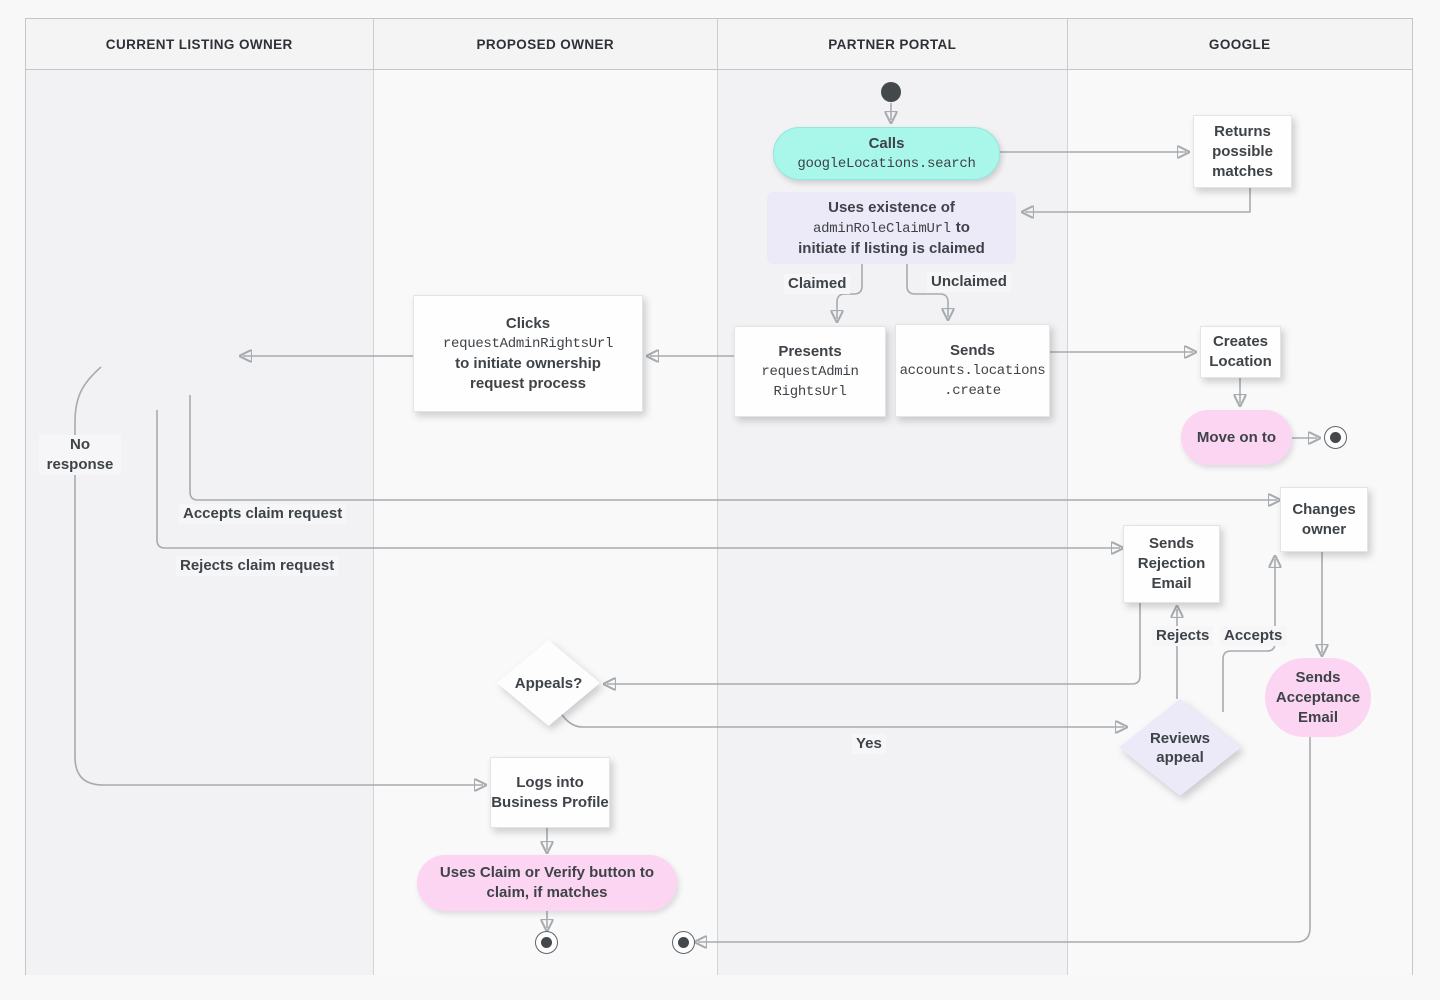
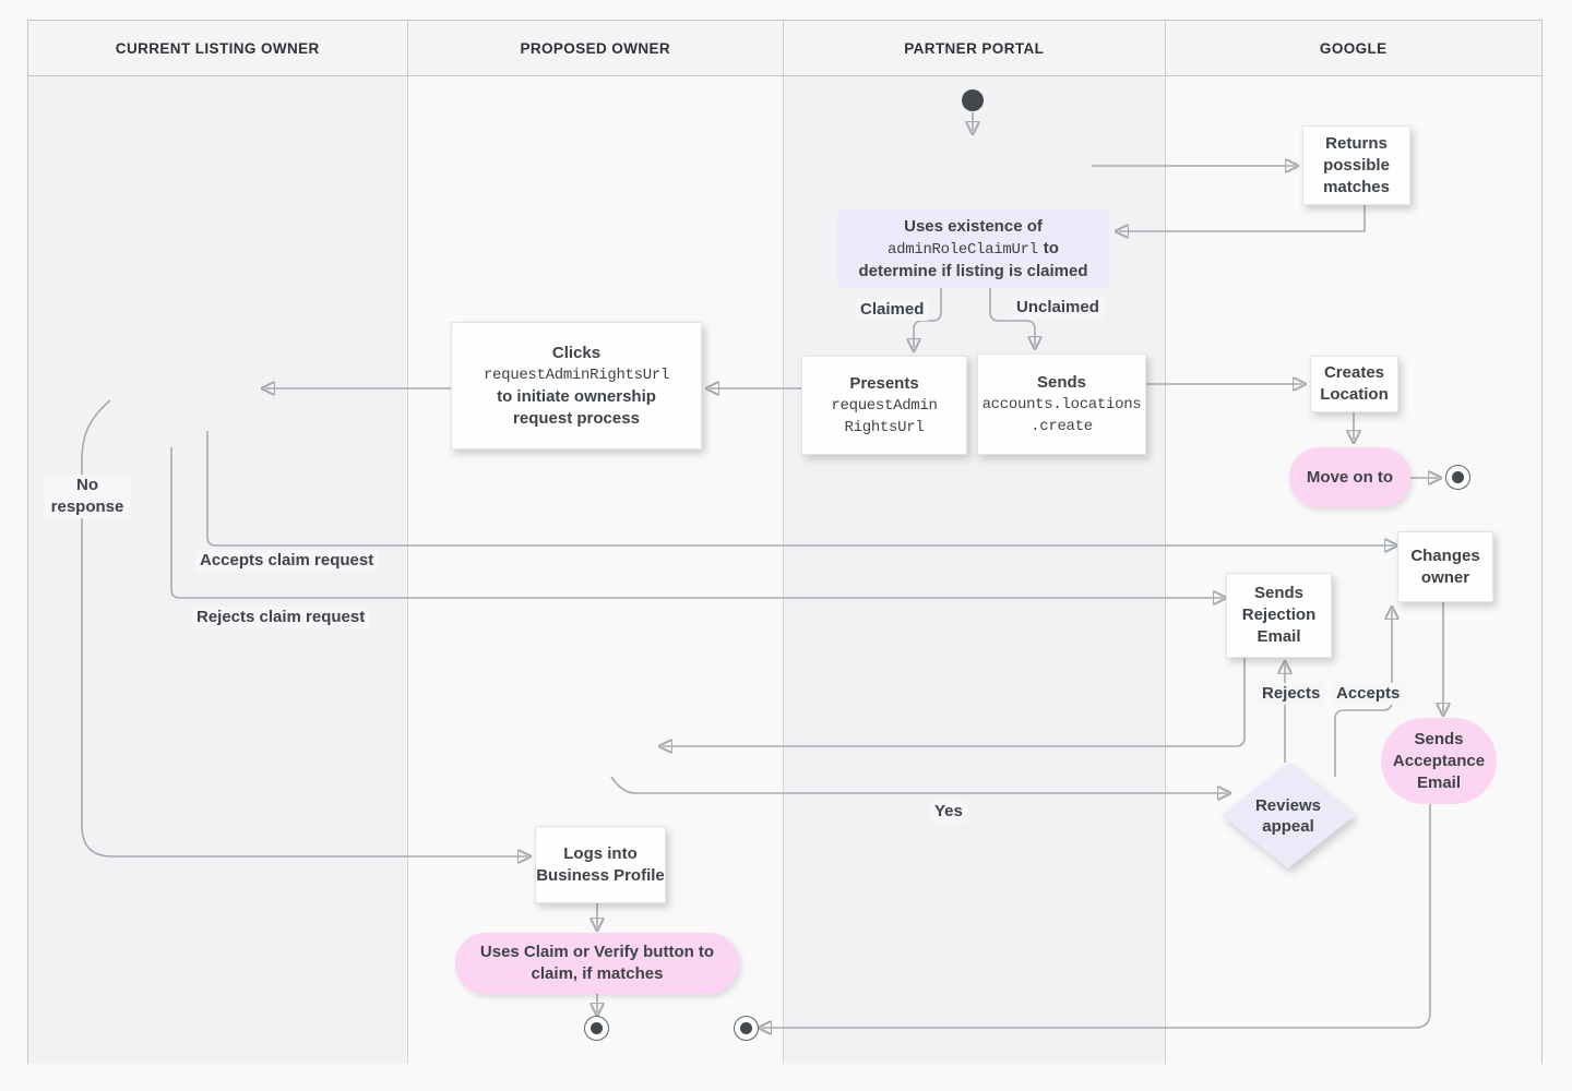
  CURRENT LISTING OWNER
  PROPOSED OWNER
  PARTNER PORTAL
  GOOGLE
- Calls
- googleLocations.search
  Returns possible matches
  Uses existence of
  adminRoleClaimUrl
  to
- initiate if listing is claimed
+ determine if listing is claimed
  Presents
  requestAdmin
  RightsUrl
  Sends
  accounts.locations
  .create
  Clicks
  requestAdminRightsUrl
  to initiate ownership
  request process
  Creates Location
  Move on to
  Changes owner
  Sends Rejection Email
  Sends Acceptance Email
- Appeals?
  Reviews appeal
  Logs into Business Profile
  Uses Claim or Verify button to claim, if matches
  Claimed
  Unclaimed
  No response
  Accepts claim request
  Rejects claim request
  Rejects
  Accepts
  Yes
